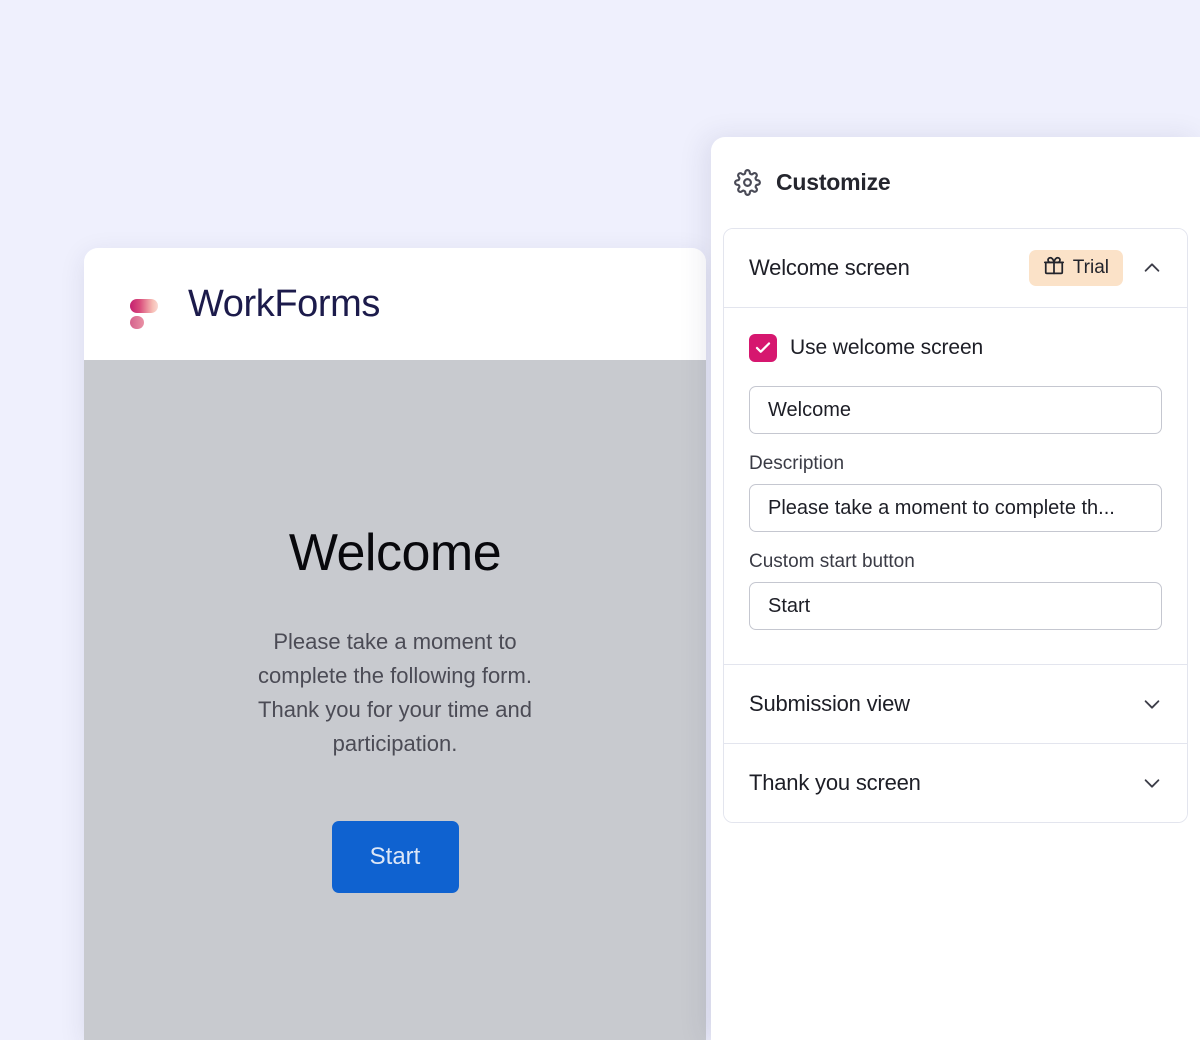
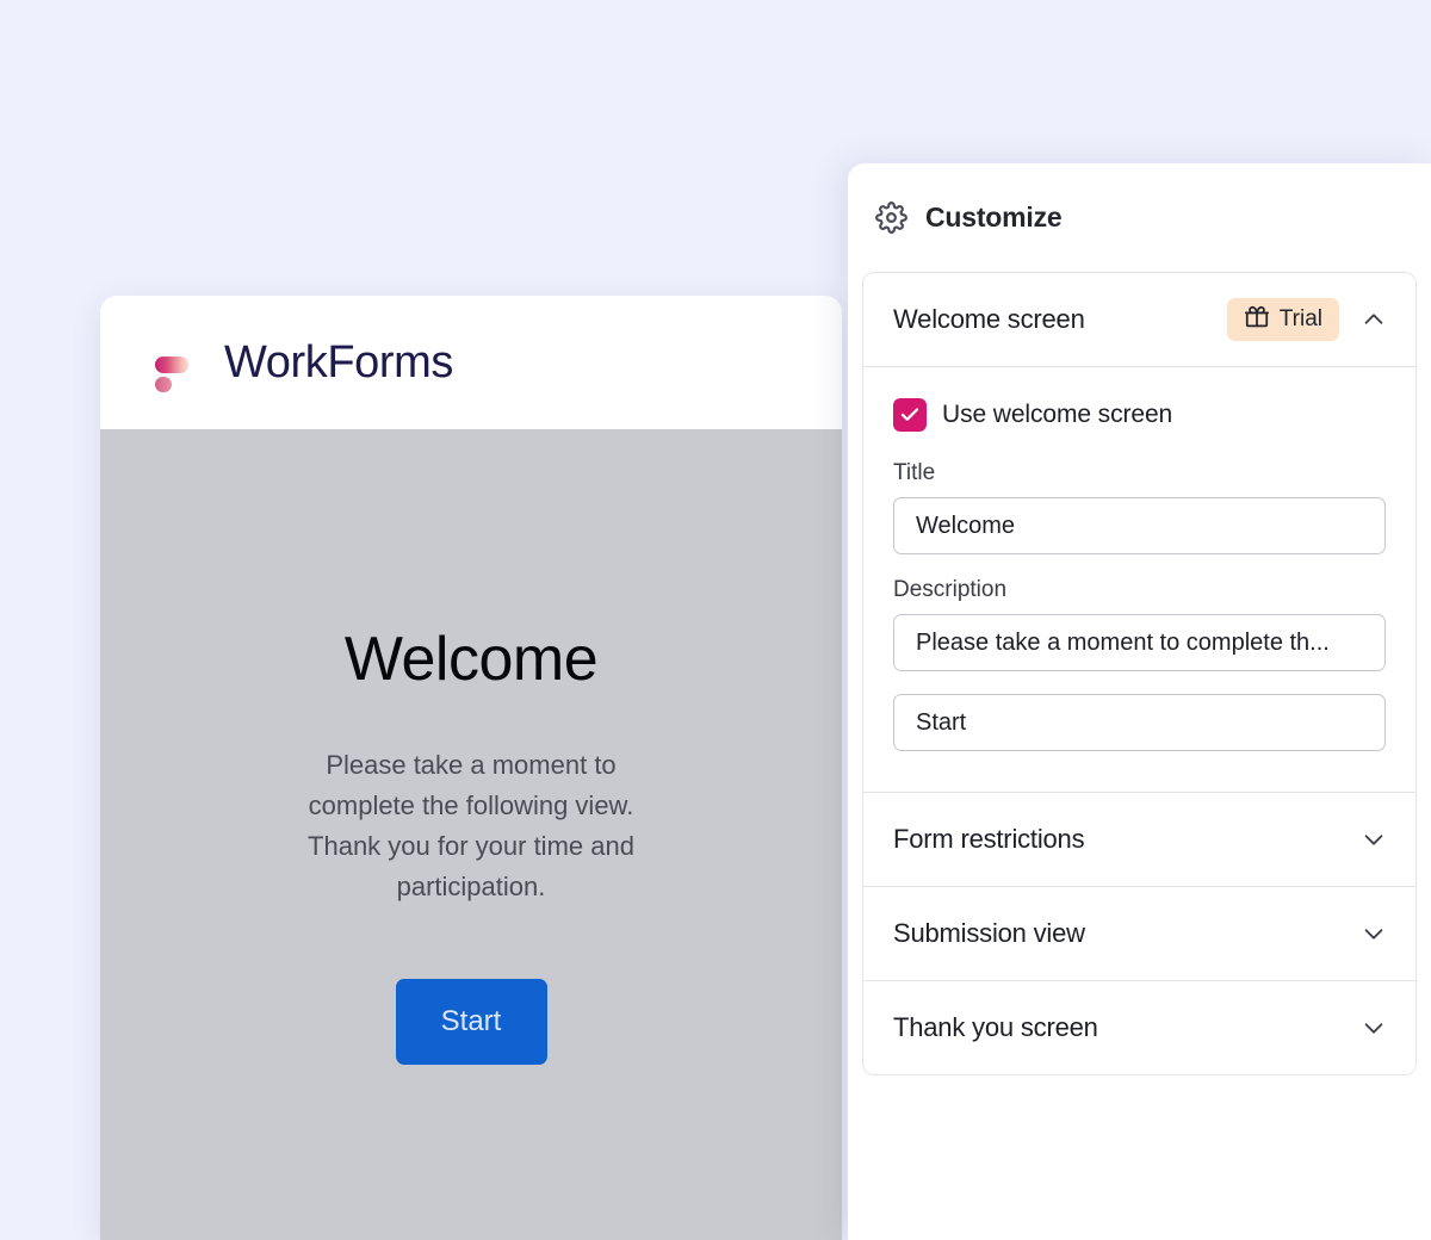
  WorkForms
  Welcome
- Please take a moment to complete the following form. Thank you for your time and participation.
+ Please take a moment to complete the following view. Thank you for your time and participation.
  Start
  Customize
  Welcome screen
  Trial
  Use welcome screen
+ Title
  Welcome
  Description
  Please take a moment to complete th...
- Custom start button
  Start
+ Form restrictions
  Submission view
  Thank you screen
